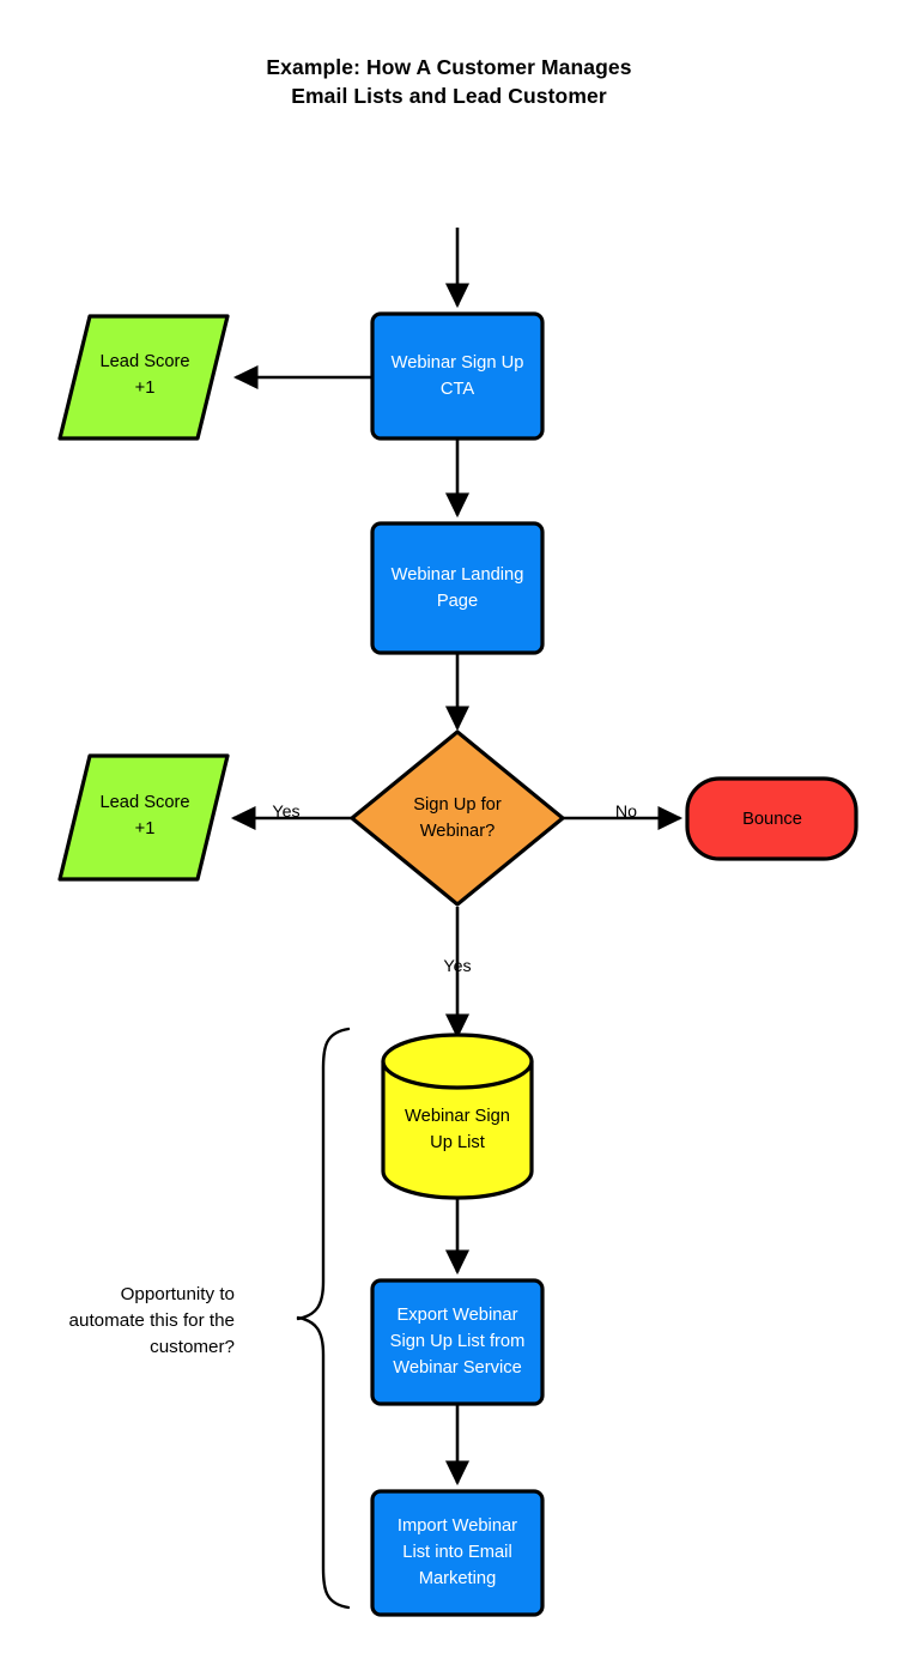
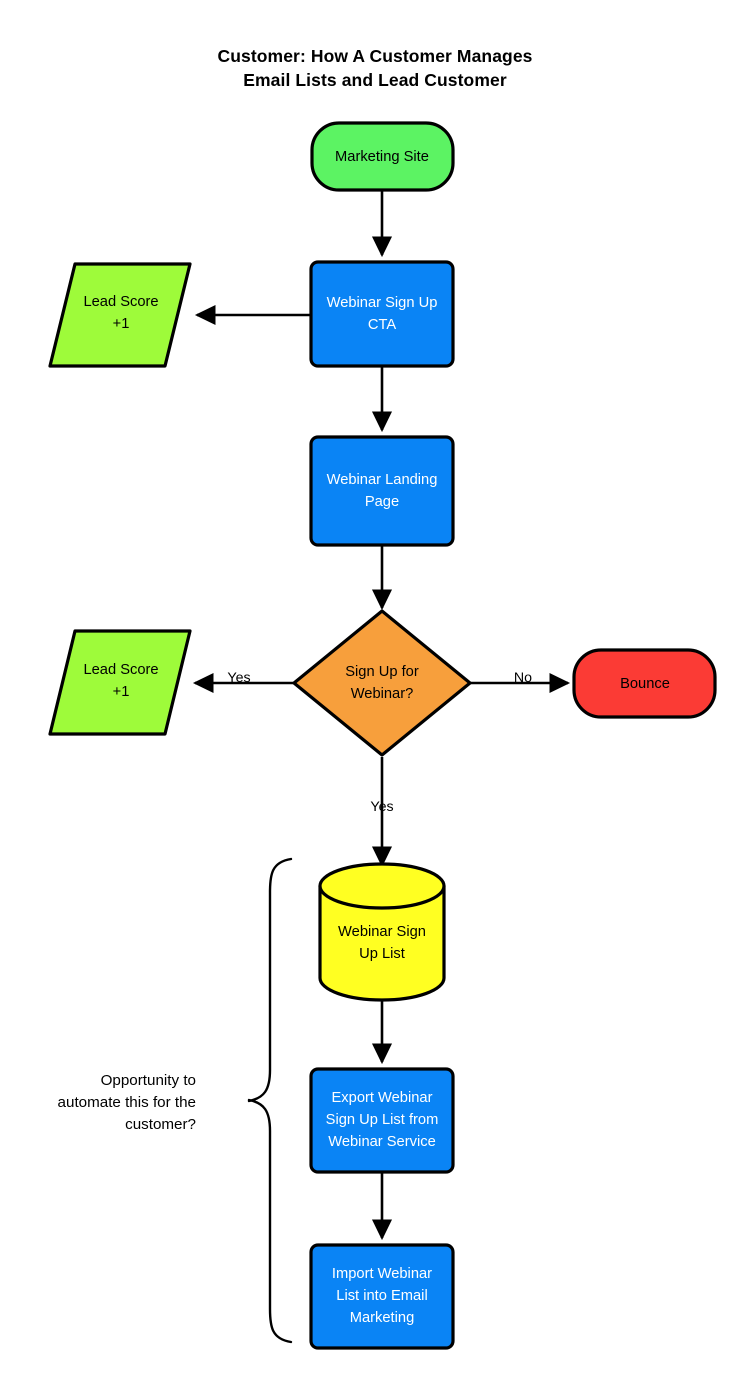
- Example: How A Customer Manages
+ Customer: How A Customer Manages
  Email Lists and Lead Customer
+ Marketing Site
  Lead Score
  +1
  Webinar Sign Up
  CTA
  Webinar Landing
  Page
  Sign Up for
  Webinar?
  Lead Score
  +1
  Bounce
  Webinar Sign
  Up List
  Export Webinar
  Sign Up List from
  Webinar Service
  Import Webinar
  List into Email
  Marketing
  Yes
  No
  Yes
  Opportunity to
  automate this for the
  customer?
